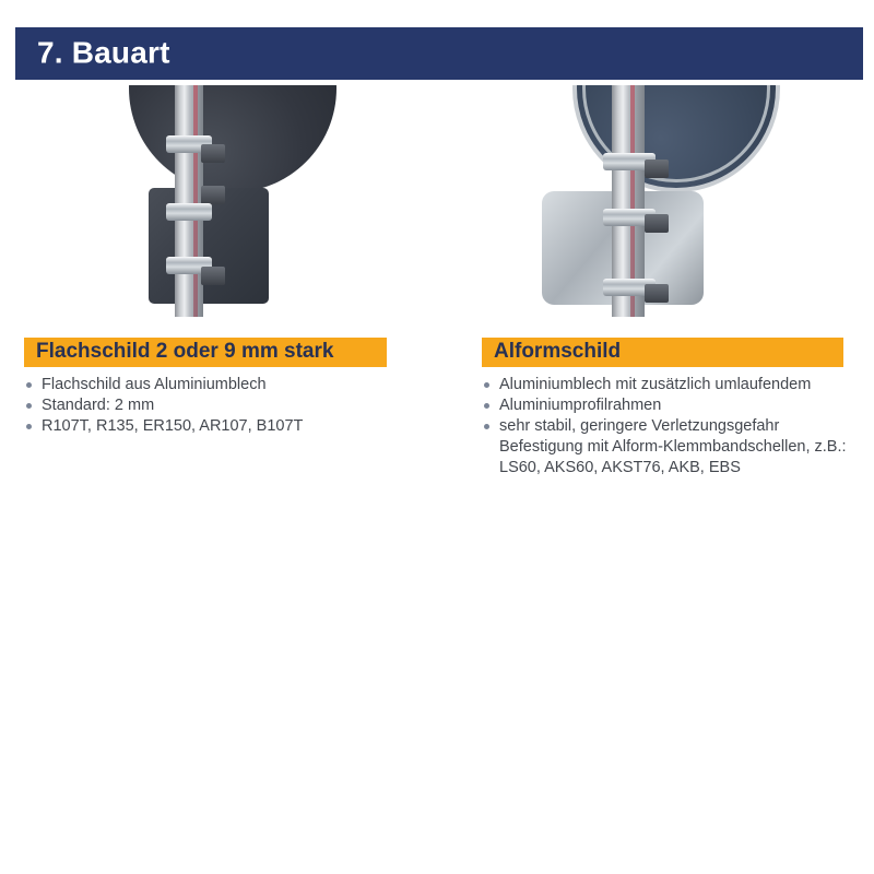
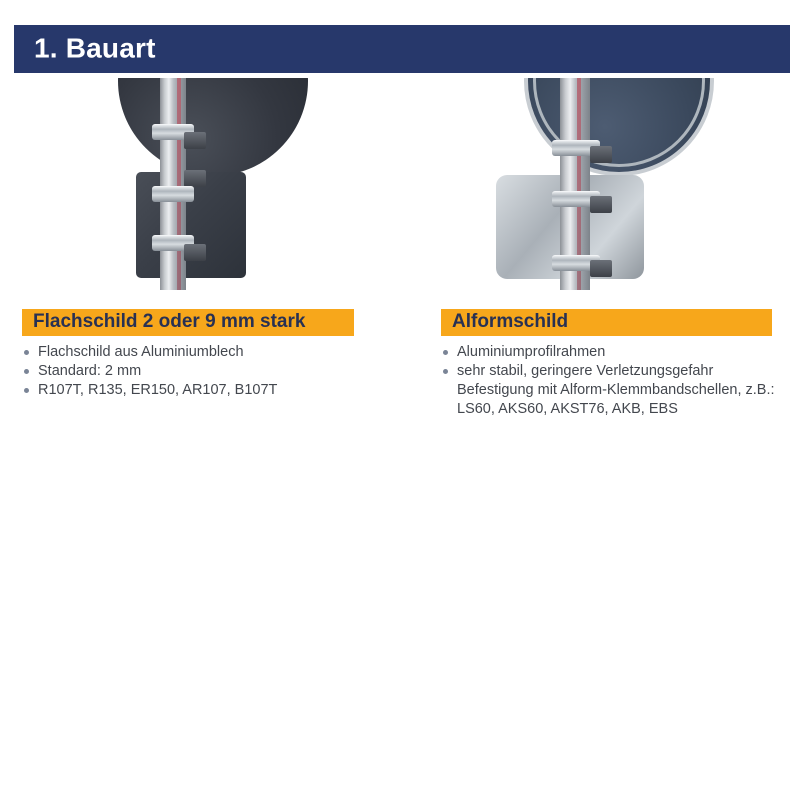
- 7. Bauart
+ 1. Bauart
  Flachschild 2 oder 9 mm stark
  Flachschild aus Aluminiumblech
  Standard: 2 mm
  R107T, R135, ER150, AR107, B107T
  Alformschild
- Aluminiumblech mit zusätzlich umlaufendem
  Aluminiumprofilrahmen
  sehr stabil, geringere Verletzungsgefahr
  Befestigung mit Alform-Klemmbandschellen, z.B.:
  LS60, AKS60, AKST76, AKB, EBS
